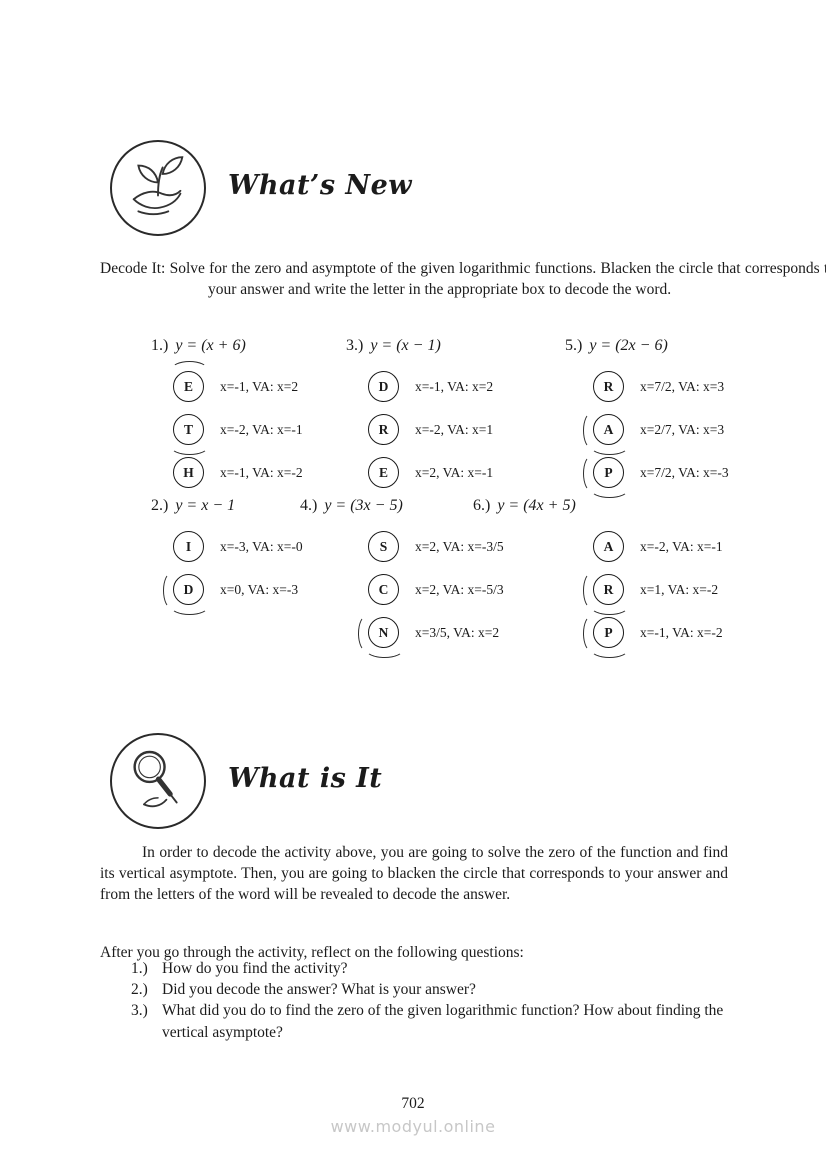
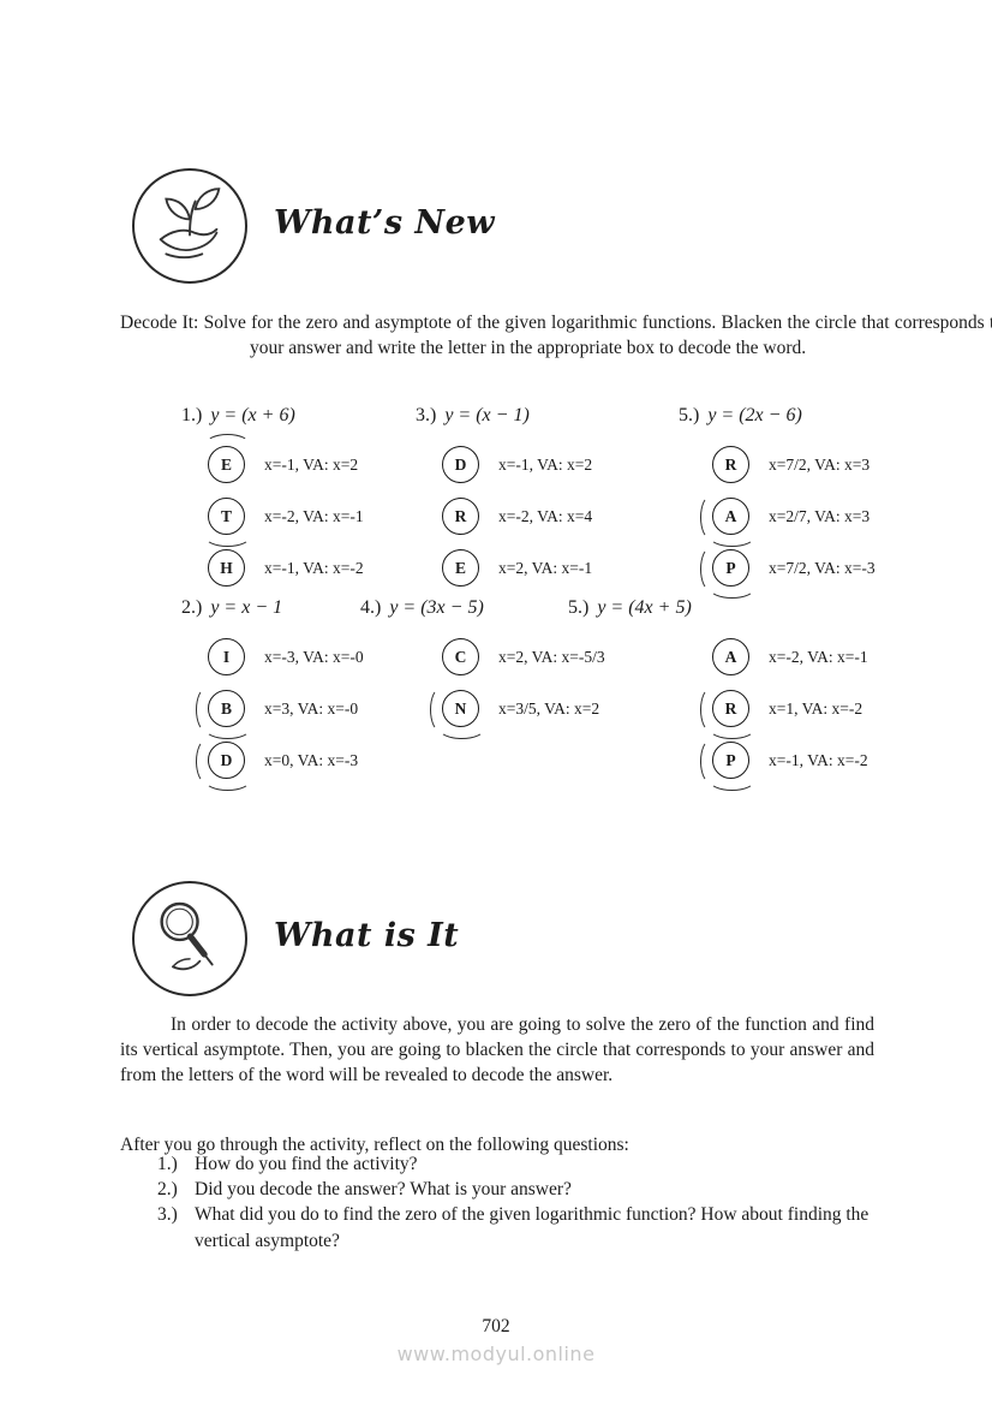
  What’s New
  Decode It: Solve for the zero and asymptote of the given logarithmic functions. Blacken the circle that corresponds your answer and write the letter in the appropriate box to decode the word.
  1.) y = (x + 6)
  E
  x=-1, VA: x=2
  T
  x=-2, VA: x=-1
  H
  x=-1, VA: x=-2
  3.) y = (x − 1)
  D
  x=-1, VA: x=2
  R
- x=-2, VA: x=1
+ x=-2, VA: x=4
  E
  x=2, VA: x=-1
  5.) y = (2x − 6)
  R
  x=7/2, VA: x=3
  A
  x=2/7, VA: x=3
  P
  x=7/2, VA: x=-3
  2.) y = x − 1
  I
  x=-3, VA: x=-0
+ B
+ x=3, VA: x=-0
  D
  x=0, VA: x=-3
  4.) y = (3x − 5)
- S
- x=2, VA: x=-3/5
  C
  x=2, VA: x=-5/3
  N
  x=3/5, VA: x=2
- 6.) y = (4x + 5)
+ 5.) y = (4x + 5)
  A
  x=-2, VA: x=-1
  R
  x=1, VA: x=-2
  P
  x=-1, VA: x=-2
  What is It
  In order to decode the activity above, you are going to solve the zero of the function and find its vertical asymptote. Then, you are going to blacken the circle that corresponds to your answer and from the letters of the word will be revealed to decode the answer.
  After you go through the activity, reflect on the following questions:
  1.)
  How do you find the activity?
  2.)
  Did you decode the answer? What is your answer?
  3.)
  What did you do to find the zero of the given logarithmic function? How about finding the vertical asymptote?
  702
  www.modyul.online
